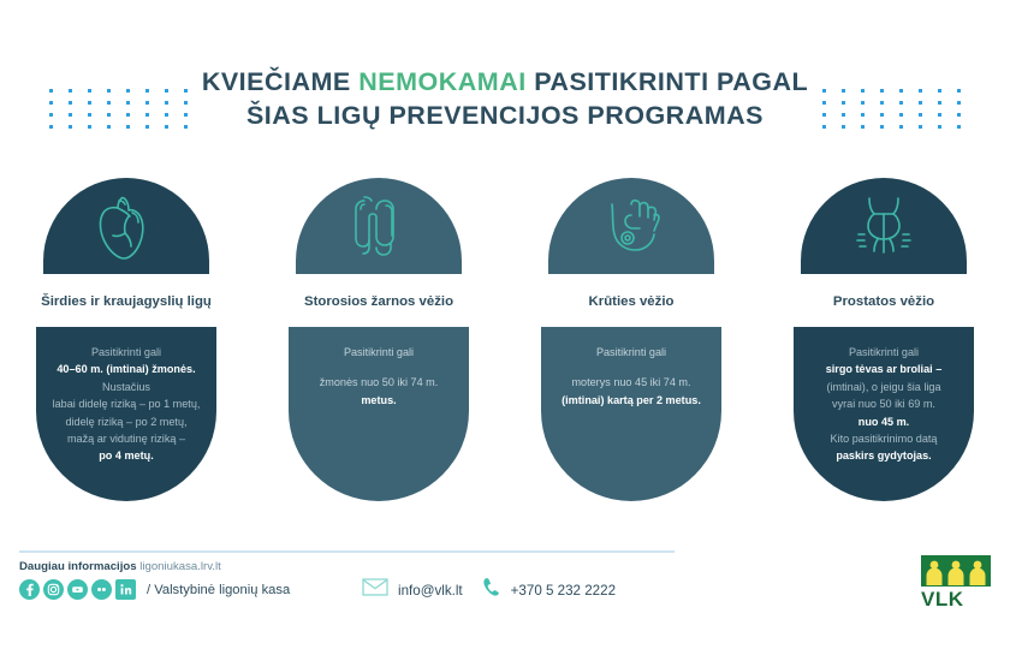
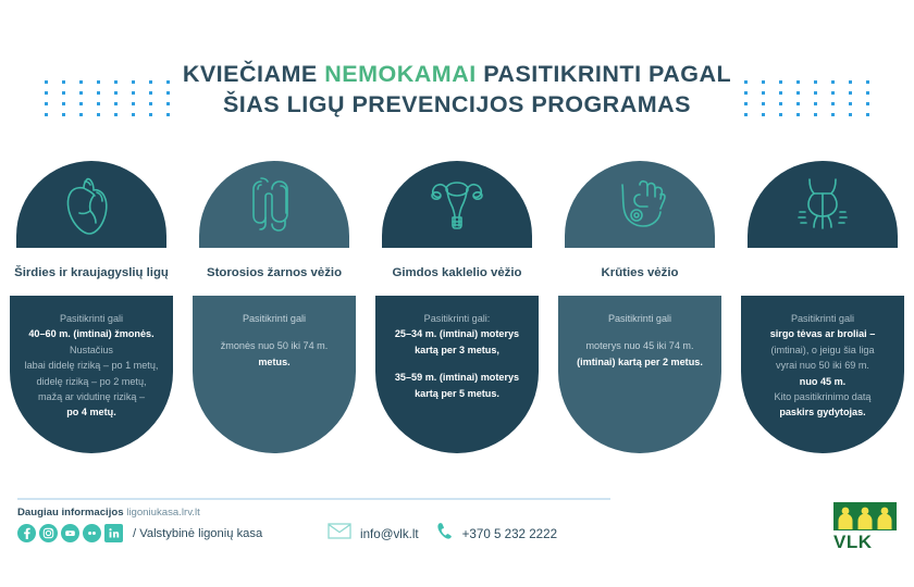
  KVIEČIAME NEMOKAMAI PASITIKRINTI PAGAL
  ŠIAS LIGŲ PREVENCIJOS PROGRAMAS
  Širdies ir kraujagyslių ligų
  Pasitikrinti gali
  40–60 m. (imtinai) žmonės.
  Nustačius
  labai didelę riziką – po 1 metų,
  didelę riziką – po 2 metų,
  mažą ar vidutinę riziką –
  po 4 metų.
  Storosios žarnos vėžio
  Pasitikrinti gali
  žmonės nuo 50 iki 74 m.
  metus.
+ Gimdos kaklelio vėžio
+ Pasitikrinti gali:
+ 25–34 m. (imtinai) moterys
+ kartą per 3 metus,
+ 35–59 m. (imtinai) moterys
+ kartą per 5 metus.
  Krūties vėžio
  Pasitikrinti gali
  moterys nuo 45 iki 74 m.
  (imtinai) kartą per 2 metus.
- Prostatos vėžio
  Pasitikrinti gali
  sirgo tėvas ar broliai –
  (imtinai), o jeigu šia liga
  vyrai nuo 50 iki 69 m.
  nuo 45 m.
  Kito pasitikrinimo datą
  paskirs gydytojas.
  Daugiau informacijos ligoniukasa.lrv.lt
  / Valstybinė ligonių kasa
  info@vlk.lt
  +370 5 232 2222
  VLK
